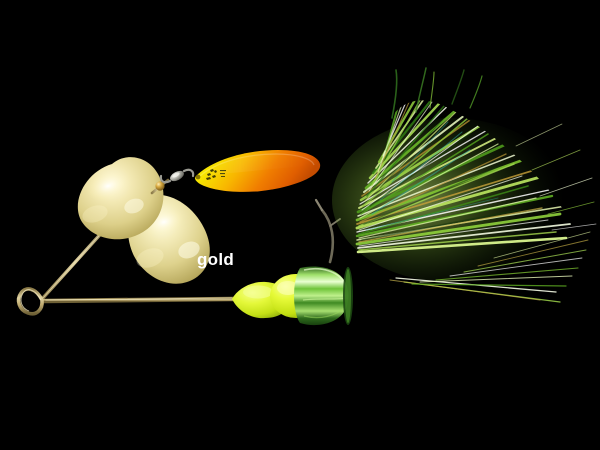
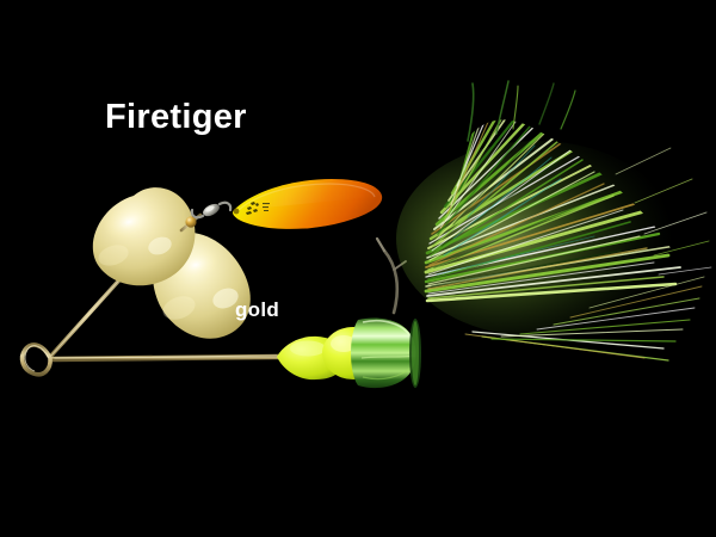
+ Firetiger
  gold
